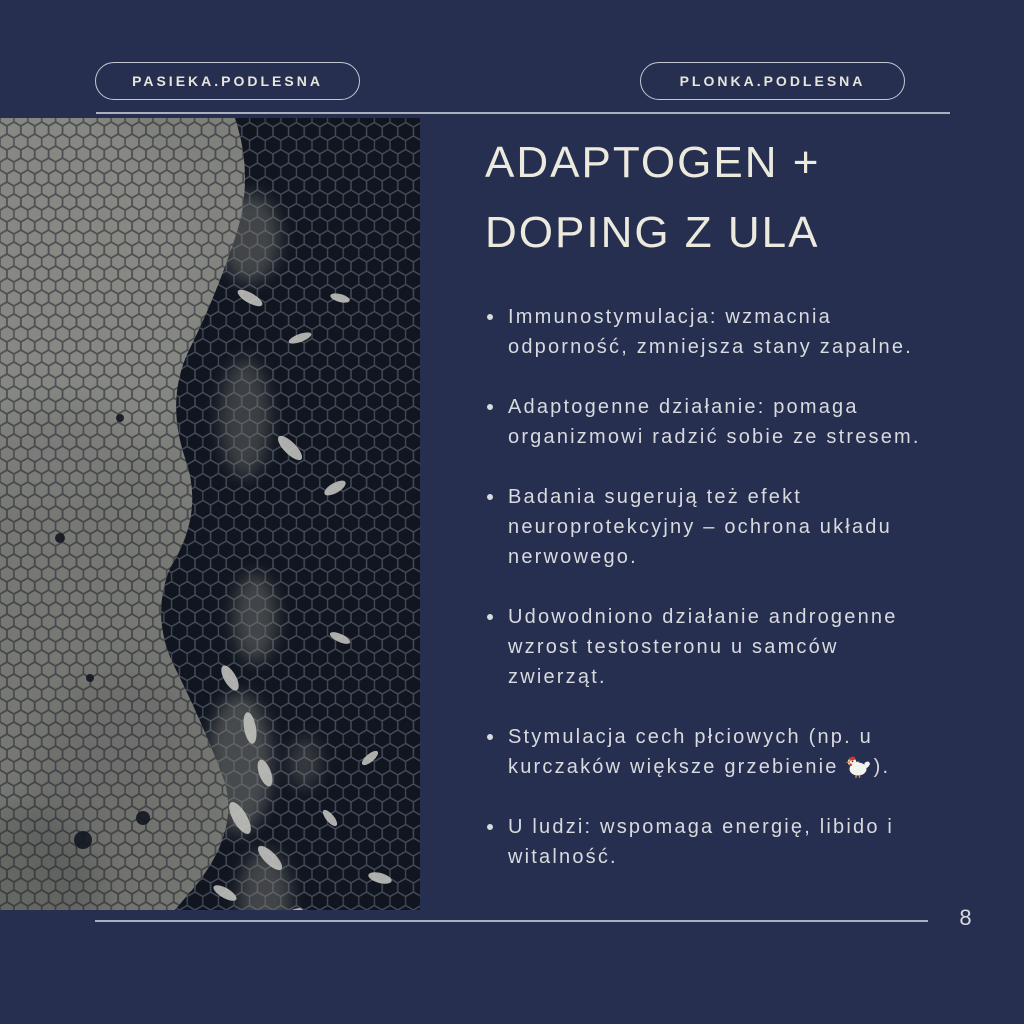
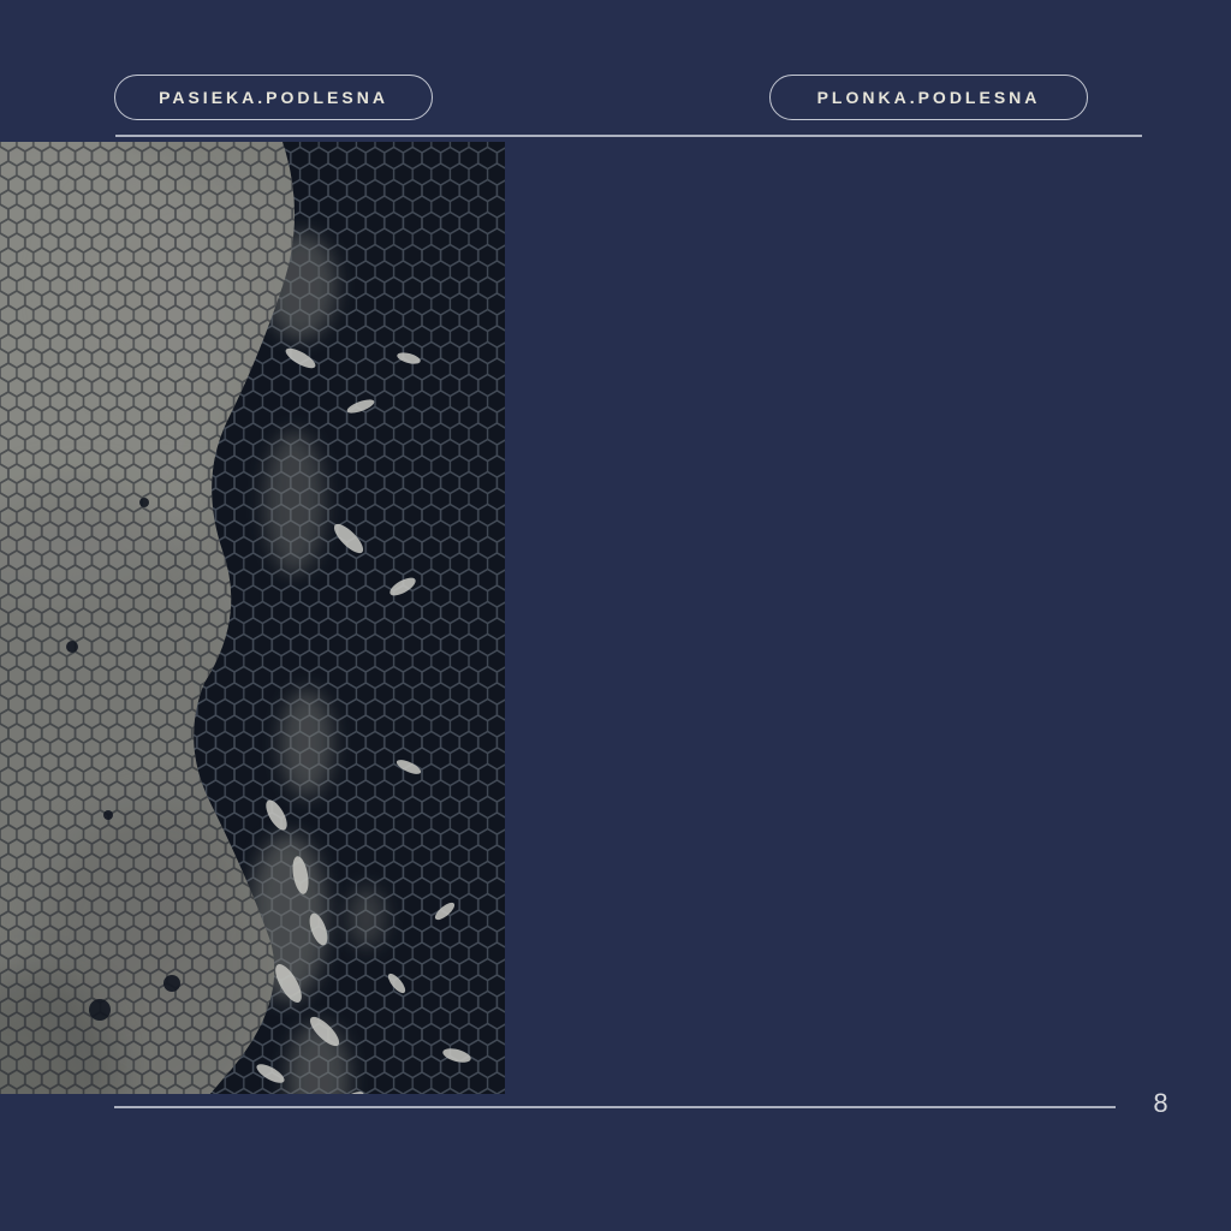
  PASIEKA.PODLESNA
  PLONKA.PODLESNA
- ADAPTOGEN +
- DOPING Z ULA
- Immunostymulacja: wzmacnia
- odporność, zmniejsza stany zapalne.
- Adaptogenne działanie: pomaga
- organizmowi radzić sobie ze stresem.
- Badania sugerują też efekt
- neuroprotekcyjny – ochrona układu
- nerwowego.
- Udowodniono działanie androgenne
- wzrost testosteronu u samców
- zwierząt.
- Stymulacja cech płciowych (np. u
- kurczaków większe grzebienie ).
- U ludzi: wspomaga energię, libido i
- witalność.
  8
